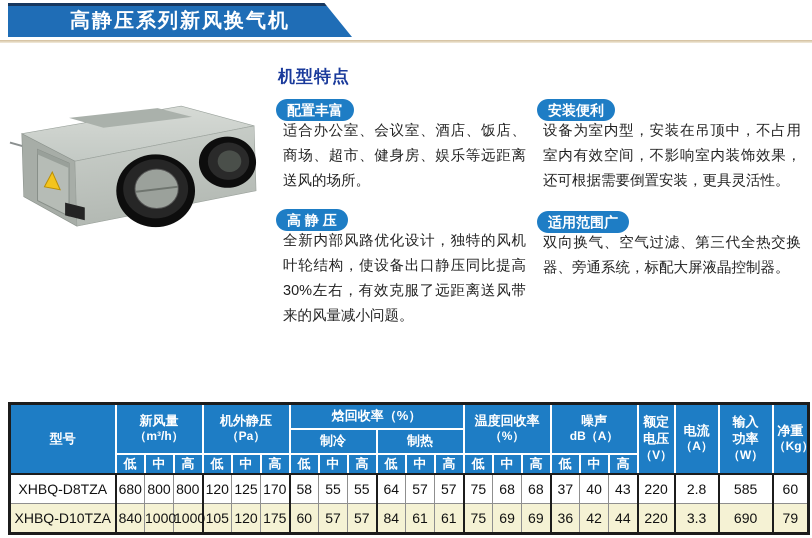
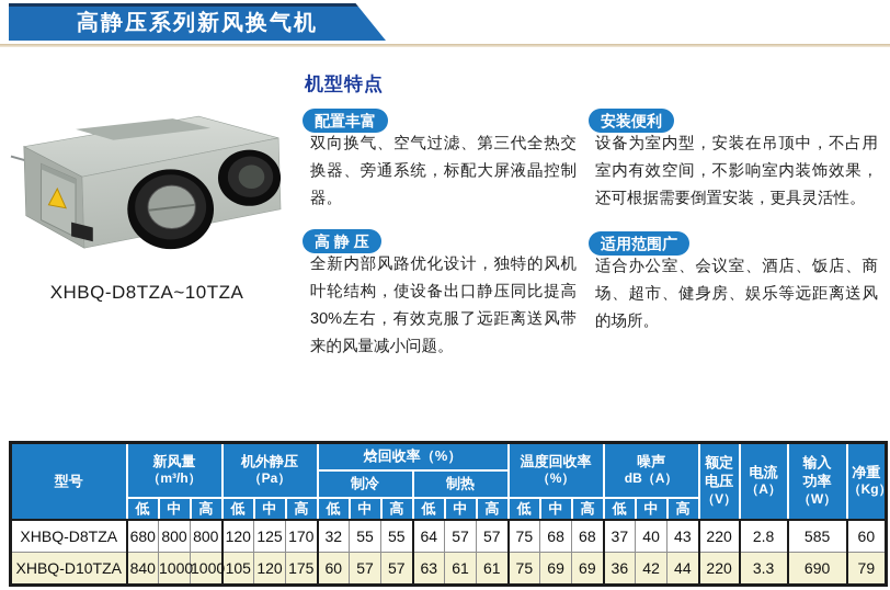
  高静压系列新风换气机
+ XHBQ-D8TZA~10TZA
  机型特点
  配置丰富
- 适合办公室、会议室、酒店、饭店、商场、超市、健身房、娱乐等远距离送风的场所。
+ 双向换气、空气过滤、第三代全热交换器、旁通系统，标配大屏液晶控制器。
  高 静 压
  全新内部风路优化设计，独特的风机叶轮结构，使设备出口静压同比提高30%左右，有效克服了远距离送风带来的风量减小问题。
  安装便利
  设备为室内型，安装在吊顶中，不占用室内有效空间，不影响室内装饰效果，还可根据需要倒置安装，更具灵活性。
  适用范围广
- 双向换气、空气过滤、第三代全热交换器、旁通系统，标配大屏液晶控制器。
+ 适合办公室、会议室、酒店、饭店、商场、超市、健身房、娱乐等远距离送风的场所。
  型号	新风量 （m³/h）	机外静压 （Pa）	焓回收率（%）	温度回收率 （%）	噪声 dB（A）	额定 电压 （V）	电流 （A）	输入 功率 （W）	净重 （Kg）
  制冷	制热
  低	中	高	低	中	高	低	中	高	低	中	高	低	中	高	低	中	高
- XHBQ-D8TZA	680	800	800	120	125	170	58	55	55	64	57	57	75	68	68	37	40	43	220	2.8	585	60
+ XHBQ-D8TZA	680	800	800	120	125	170	32	55	55	64	57	57	75	68	68	37	40	43	220	2.8	585	60
- XHBQ-D10TZA	840	1000	1000	105	120	175	60	57	57	84	61	61	75	69	69	36	42	44	220	3.3	690	79
+ XHBQ-D10TZA	840	1000	1000	105	120	175	60	57	57	63	61	61	75	69	69	36	42	44	220	3.3	690	79
